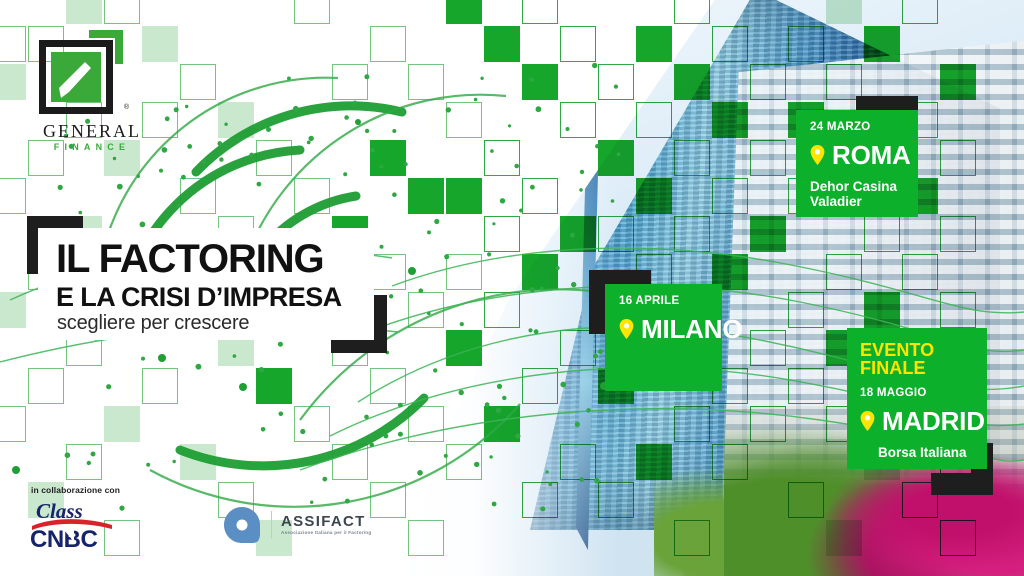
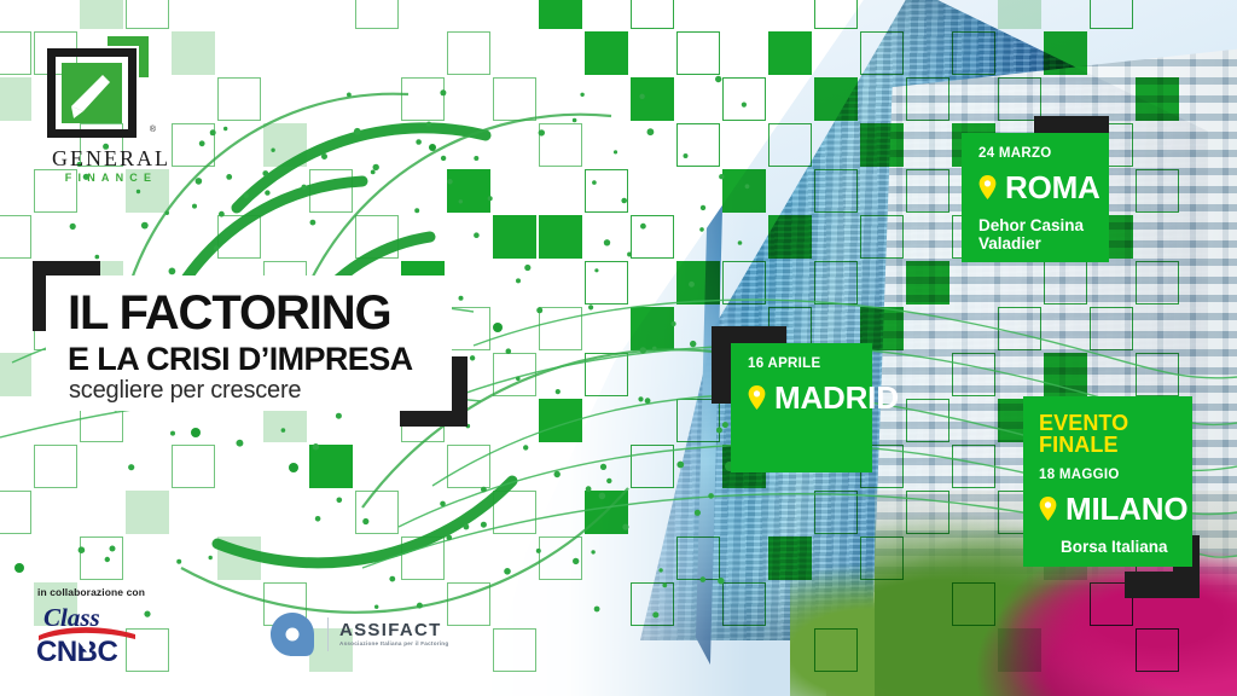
  GENERAL
  FINANCE
  IL FACTORING
  E LA CRISI D’IMPRESA
  scegliere per crescere
  24 MARZO
  ROMA
  Dehor Casina Valadier
  16 APRILE
- MILANO
+ MADRID
  EVENTO FINALE
  18 MAGGIO
- MADRID
+ MILANO
  Borsa Italiana
  in collaborazione con
  Class
  CNC
  ASSIFACT
